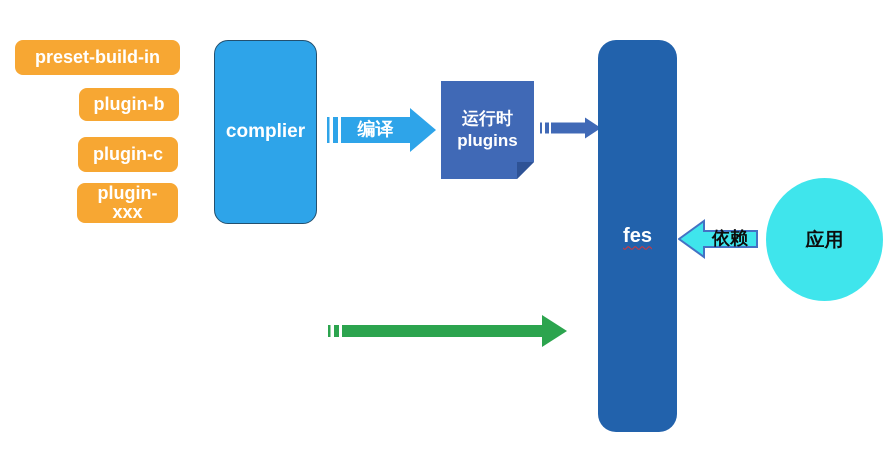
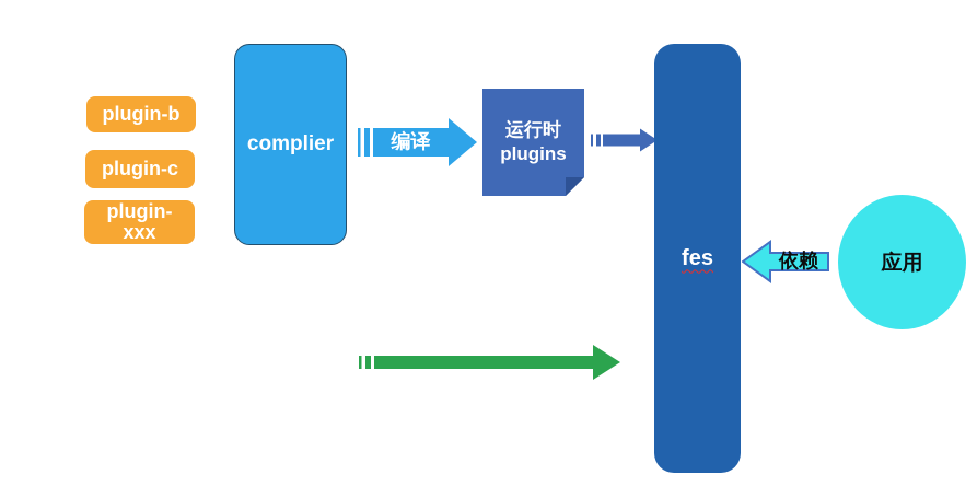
- preset-build-in
  plugin-b
  plugin-c
  plugin-xxx
  complier
  编译
  运行时
  plugins
  fes
  依赖
  应用
